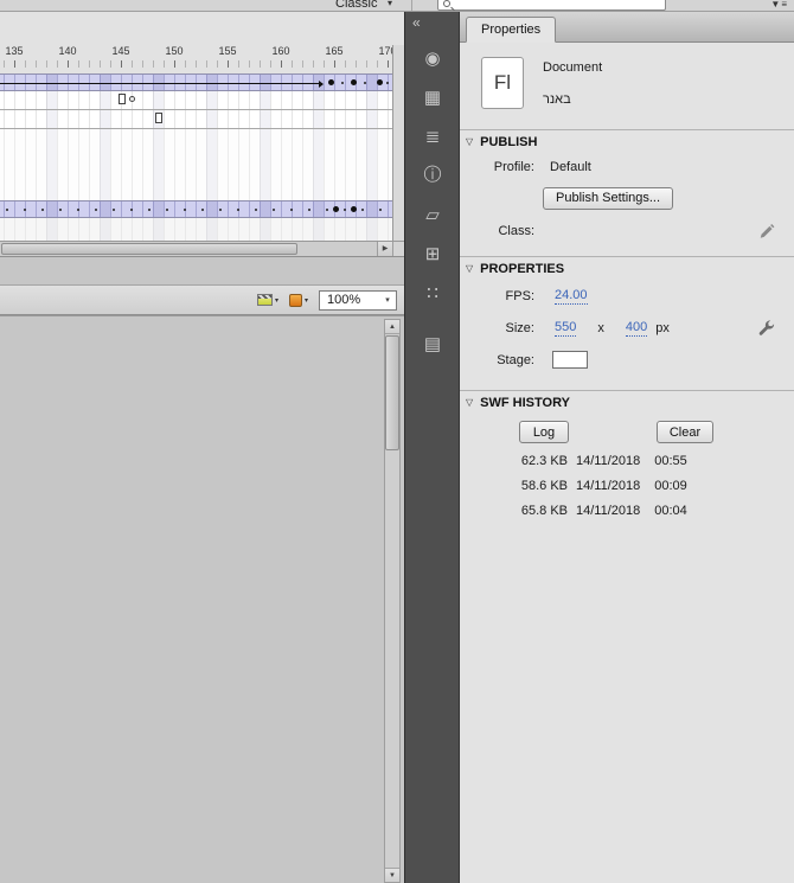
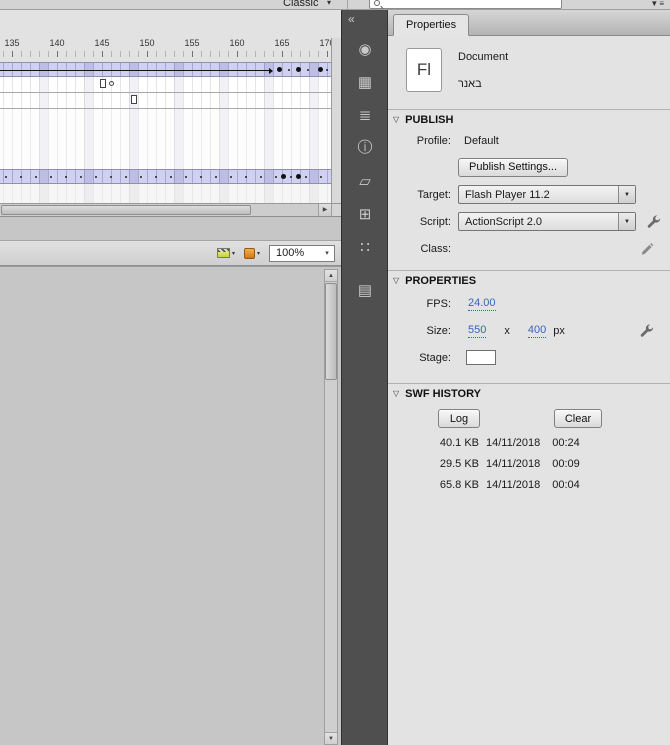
  Classic
  ▾
  ▼≡
  135
  140
  145
  150
  155
  160
  165
  100%
  «
  ◉
  ▦
  ≣
  ⓘ
  ▱
  ⊞
  ∷
  ▤
  Properties
  Fl
  Document
  באנר
  ▽
  PUBLISH
  Profile:
  Default
  Publish Settings...
+ Target:
+ Flash Player 11.2
+ Script:
+ ActionScript 2.0
  Class:
  ▽
  PROPERTIES
  FPS:
  24.00
  Size:
  550
  x
  400
  px
  Stage:
  ▽
  SWF HISTORY
  Log
  Clear
- 62.3 KB
+ 40.1 KB
  14/11/2018
- 00:55
+ 00:24
- 58.6 KB
+ 29.5 KB
  14/11/2018
  00:09
  65.8 KB
  14/11/2018
  00:04
